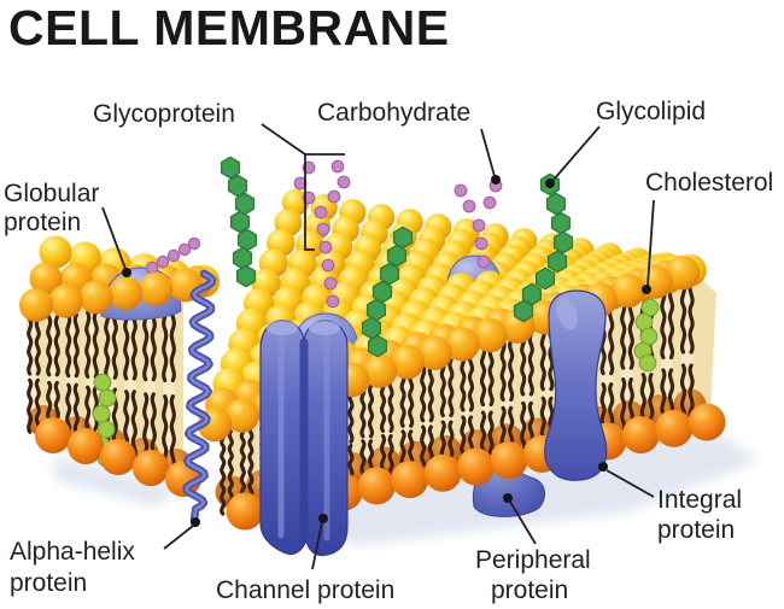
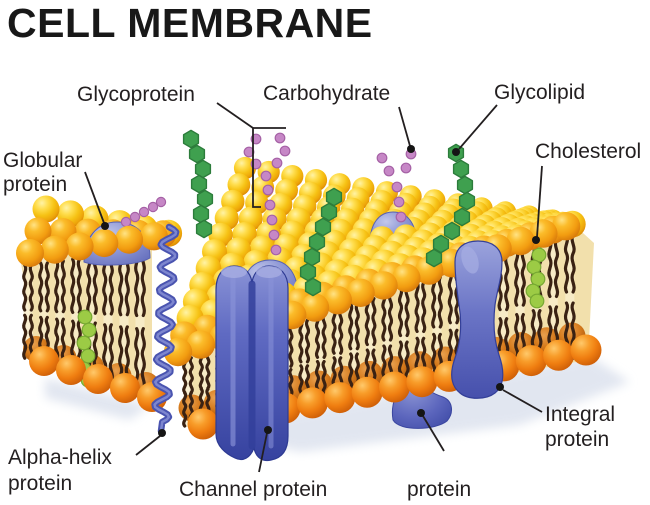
  CELL MEMBRANE
  Glycoprotein
  Carbohydrate
  Glycolipid
  Cholesterol
  Globular
  protein
  Alpha-helix
  protein
  Channel protein
- Peripheral
  protein
  Integral
  protein
